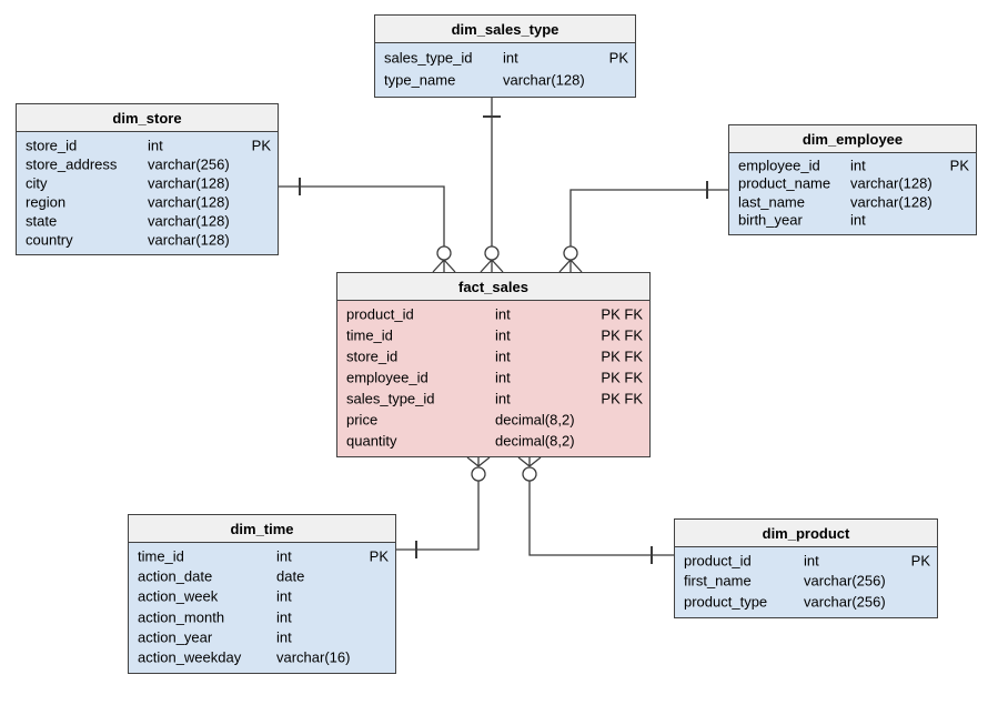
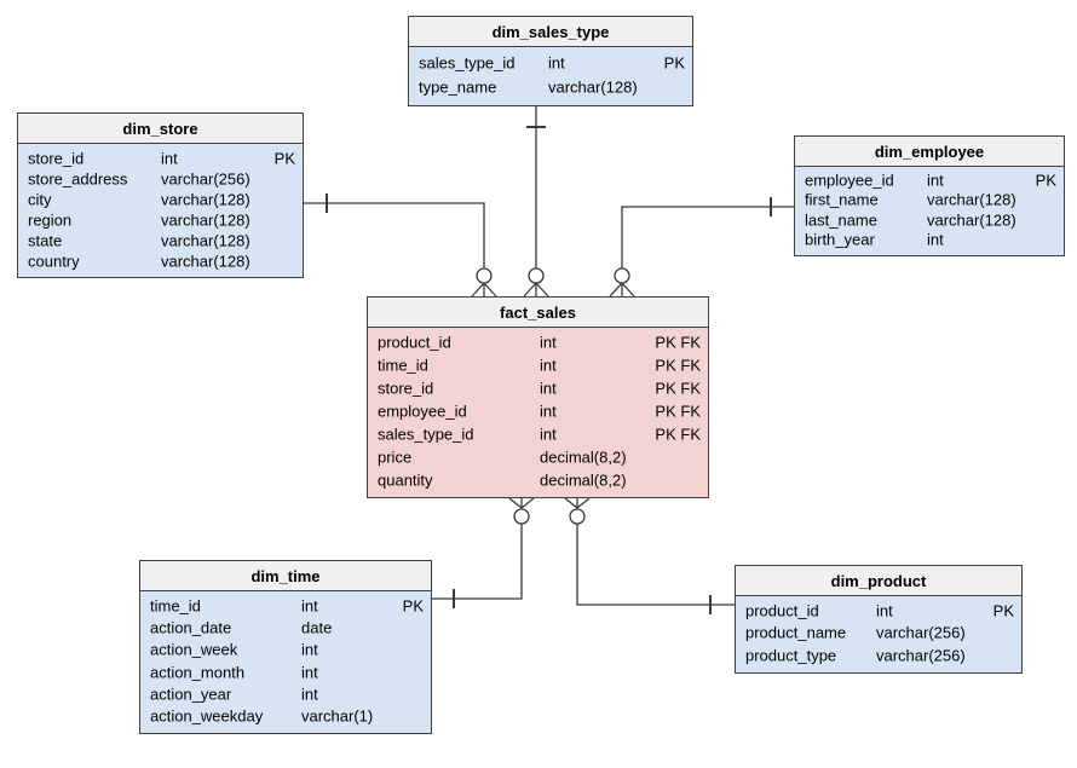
  dim_sales_type
  sales_type_id
  int
  PK
  type_name
  varchar(128)
  dim_store
  store_id
  int
  PK
  store_address
  varchar(256)
  city
  varchar(128)
  region
  varchar(128)
  state
  varchar(128)
  country
  varchar(128)
  dim_employee
  employee_id
  int
  PK
- product_name
+ first_name
  varchar(128)
  last_name
  varchar(128)
  birth_year
  int
  fact_sales
  product_id
  int
  PK FK
  time_id
  int
  PK FK
  store_id
  int
  PK FK
  employee_id
  int
  PK FK
  sales_type_id
  int
  PK FK
  price
  decimal(8,2)
  quantity
  decimal(8,2)
  dim_time
  time_id
  int
  PK
  action_date
  date
  action_week
  int
  action_month
  int
  action_year
  int
  action_weekday
- varchar(16)
+ varchar(1)
  dim_product
  product_id
  int
  PK
- first_name
+ product_name
  varchar(256)
  product_type
  varchar(256)
